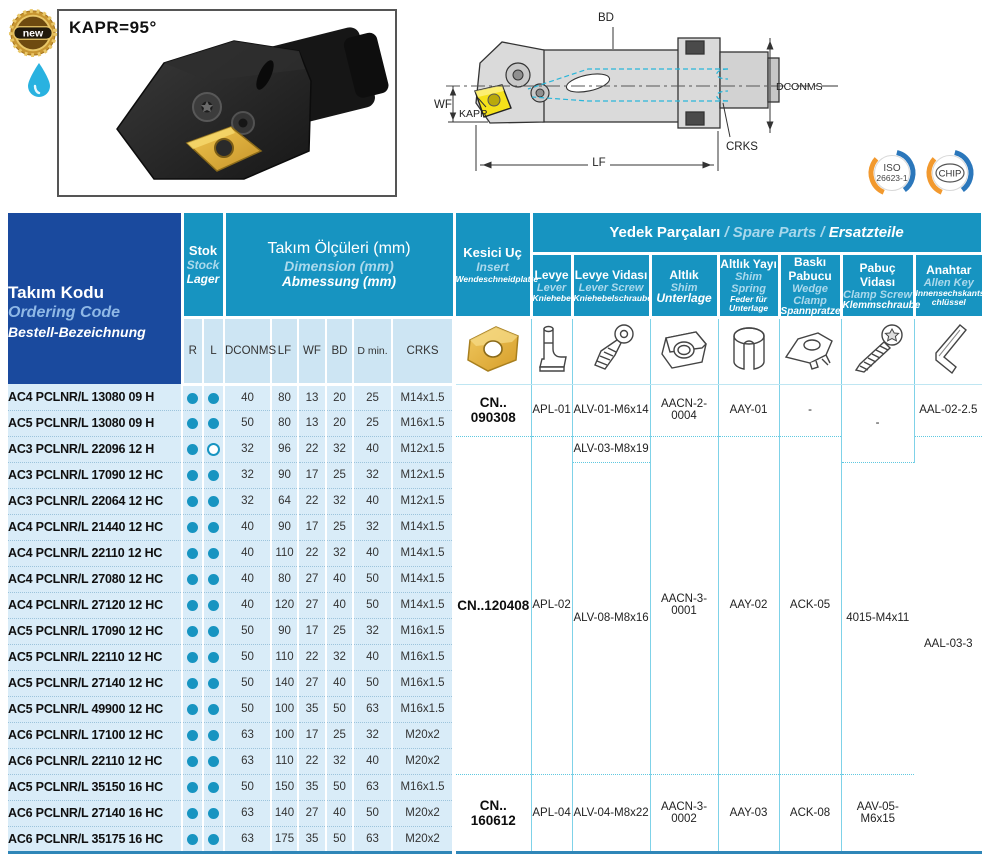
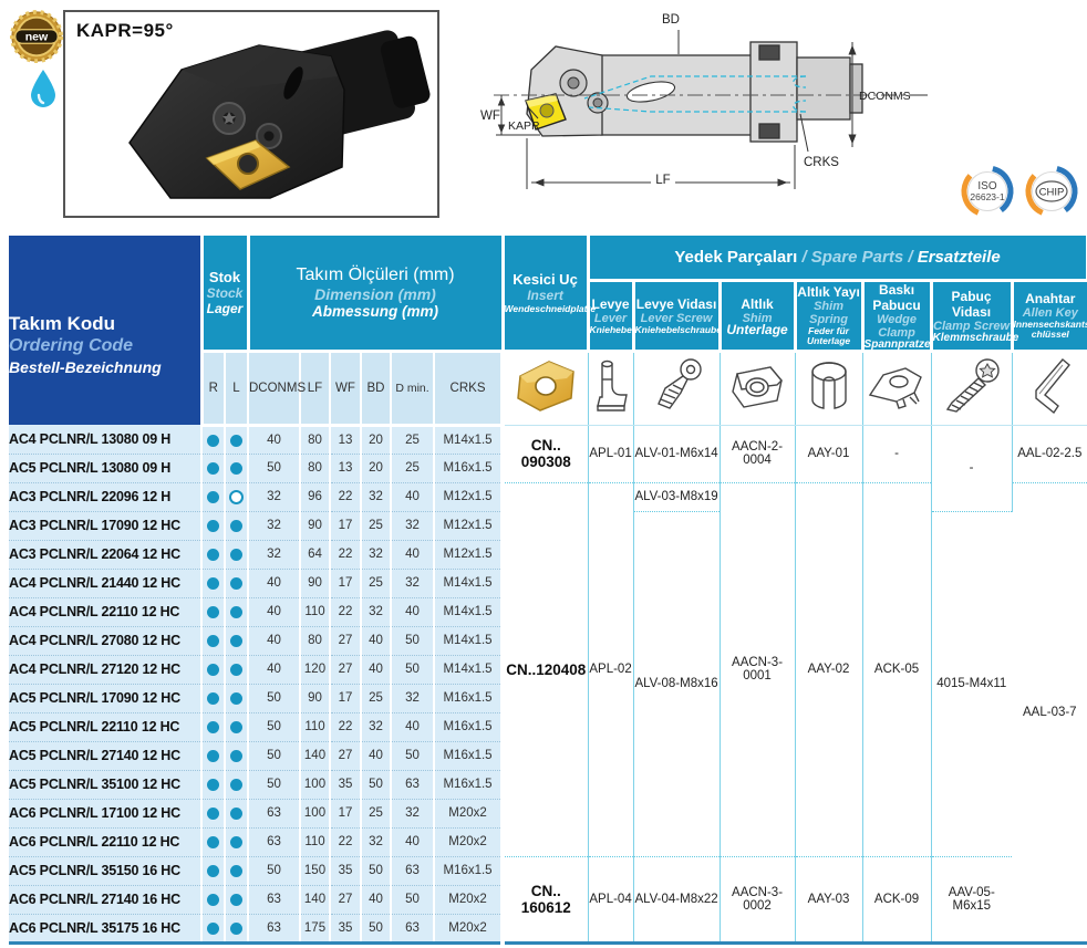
  new
  KAPR=95°
  LF
  BD
  WF
  KAPR
  CRKS
  DCONMS
  ISO
  26623-1
  CHIP
  Takım Kodu Ordering Code Bestell-Bezeichnung	Stok Stock Lager	Takım Ölçüleri (mm) Dimension (mm) Abmessung (mm)	Kesici Uç Insert Wendeschneidplatt	Yedek Parçaları / Spare Parts / Ersatzteile
  Levye Lever Kniehebel	Levye Vidası Lever Screw Kniehebelschraube	Altlık Shim Unterlage	Altlık Yayı Shim Spring Feder für Unterlage	Baskı Pabucu Wedge Clamp Spannpratze	Pabuç Vidası Clamp Screw Klemmschraube	Anahtar Allen Key Innensechskant chlüssel
  R	L	DCONMS	LF	WF	BD	D min.	CRKS
  AC4 PCLNR/L 13080 09 H			40	80	13	20	25	M14x1.5	CN.. 090308	APL-01	ALV-01-M6x14	AACN-2-0004	AAY-01	-	-	AAL-02-2.5
  AC5 PCLNR/L 13080 09 H			50	80	13	20	25	M16x1.5
- AC3 PCLNR/L 22096 12 H			32	96	22	32	40	M12x1.5	CN..120408	APL-02	ALV-03-M8x19	AACN-3-0001	AAY-02	ACK-05	AAL-03-3
+ AC3 PCLNR/L 22096 12 H			32	96	22	32	40	M12x1.5	CN..120408	APL-02	ALV-03-M8x19	AACN-3-0001	AAY-02	ACK-05	AAL-03-7
  AC3 PCLNR/L 17090 12 HC			32	90	17	25	32	M12x1.5	ALV-08-M8x16	4015-M4x11
  AC3 PCLNR/L 22064 12 HC			32	64	22	32	40	M12x1.5
  AC4 PCLNR/L 21440 12 HC			40	90	17	25	32	M14x1.5
  AC4 PCLNR/L 22110 12 HC			40	110	22	32	40	M14x1.5
  AC4 PCLNR/L 27080 12 HC			40	80	27	40	50	M14x1.5
  AC4 PCLNR/L 27120 12 HC			40	120	27	40	50	M14x1.5
  AC5 PCLNR/L 17090 12 HC			50	90	17	25	32	M16x1.5
  AC5 PCLNR/L 22110 12 HC			50	110	22	32	40	M16x1.5
  AC5 PCLNR/L 27140 12 HC			50	140	27	40	50	M16x1.5
- AC5 PCLNR/L 49900 12 HC			50	100	35	50	63	M16x1.5
+ AC5 PCLNR/L 35100 12 HC			50	100	35	50	63	M16x1.5
  AC6 PCLNR/L 17100 12 HC			63	100	17	25	32	M20x2
  AC6 PCLNR/L 22110 12 HC			63	110	22	32	40	M20x2
- AC5 PCLNR/L 35150 16 HC			50	150	35	50	63	M16x1.5	CN.. 160612	APL-04	ALV-04-M8x22	AACN-3-0002	AAY-03	ACK-08	AAV-05-M6x15
+ AC5 PCLNR/L 35150 16 HC			50	150	35	50	63	M16x1.5	CN.. 160612	APL-04	ALV-04-M8x22	AACN-3-0002	AAY-03	ACK-09	AAV-05-M6x15
  AC6 PCLNR/L 27140 16 HC			63	140	27	40	50	M20x2
  AC6 PCLNR/L 35175 16 HC			63	175	35	50	63	M20x2
